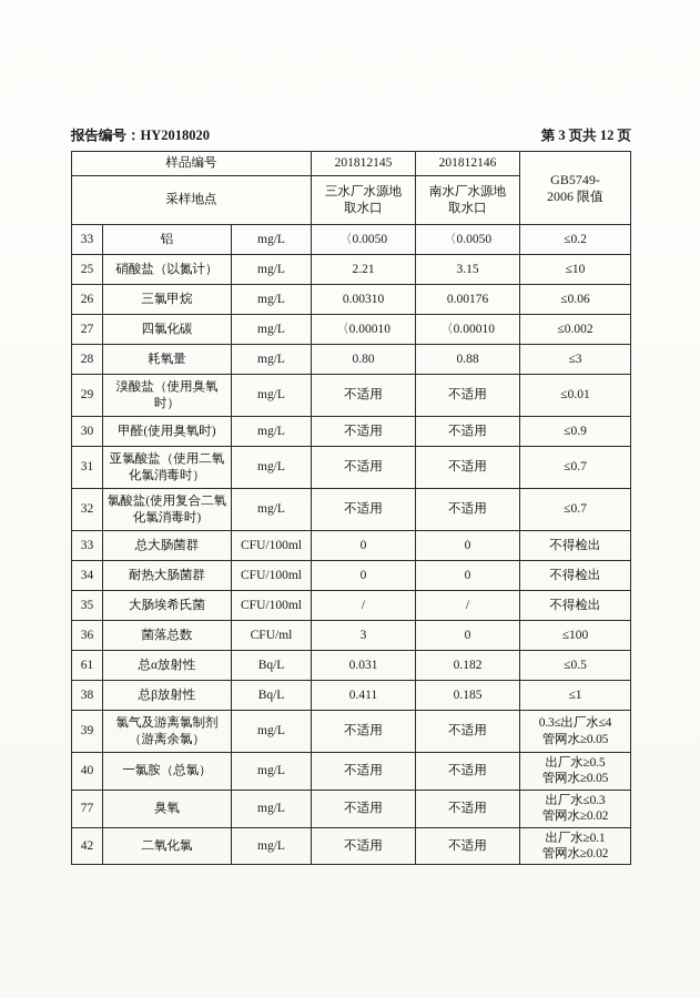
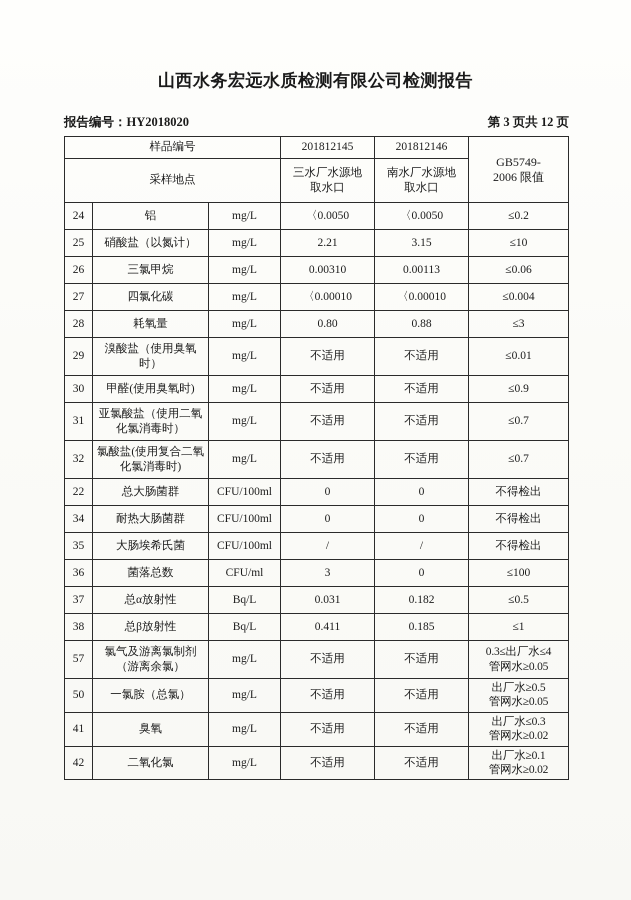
+ 山西水务宏远水质检测有限公司检测报告
  报告编号：HY2018020
  第 3 页共 12 页
  样品编号	201812145	201812146	GB5749-2006 限值
  采样地点	三水厂水源地取水口	南水厂水源地取水口
- 33	铝	mg/L	〈0.0050	〈0.0050	≤0.2
+ 24	铝	mg/L	〈0.0050	〈0.0050	≤0.2
  25	硝酸盐（以氮计）	mg/L	2.21	3.15	≤10
- 26	三氯甲烷	mg/L	0.00310	0.00176	≤0.06
+ 26	三氯甲烷	mg/L	0.00310	0.00113	≤0.06
- 27	四氯化碳	mg/L	〈0.00010	〈0.00010	≤0.002
+ 27	四氯化碳	mg/L	〈0.00010	〈0.00010	≤0.004
  28	耗氧量	mg/L	0.80	0.88	≤3
  29	溴酸盐（使用臭氧时）	mg/L	不适用	不适用	≤0.01
  30	甲醛(使用臭氧时)	mg/L	不适用	不适用	≤0.9
  31	亚氯酸盐（使用二氧化氯消毒时）	mg/L	不适用	不适用	≤0.7
  32	氯酸盐(使用复合二氧化氯消毒时)	mg/L	不适用	不适用	≤0.7
- 33	总大肠菌群	CFU/100ml	0	0	不得检出
+ 22	总大肠菌群	CFU/100ml	0	0	不得检出
  34	耐热大肠菌群	CFU/100ml	0	0	不得检出
  35	大肠埃希氏菌	CFU/100ml	/	/	不得检出
  36	菌落总数	CFU/ml	3	0	≤100
- 61	总α放射性	Bq/L	0.031	0.182	≤0.5
+ 37	总α放射性	Bq/L	0.031	0.182	≤0.5
  38	总β放射性	Bq/L	0.411	0.185	≤1
- 39	氯气及游离氯制剂（游离余氯）	mg/L	不适用	不适用	0.3≤出厂水≤4管网水≥0.05
+ 57	氯气及游离氯制剂（游离余氯）	mg/L	不适用	不适用	0.3≤出厂水≤4管网水≥0.05
- 40	一氯胺（总氯）	mg/L	不适用	不适用	出厂水≥0.5管网水≥0.05
+ 50	一氯胺（总氯）	mg/L	不适用	不适用	出厂水≥0.5管网水≥0.05
- 77	臭氧	mg/L	不适用	不适用	出厂水≤0.3管网水≥0.02
+ 41	臭氧	mg/L	不适用	不适用	出厂水≤0.3管网水≥0.02
  42	二氧化氯	mg/L	不适用	不适用	出厂水≥0.1管网水≥0.02
